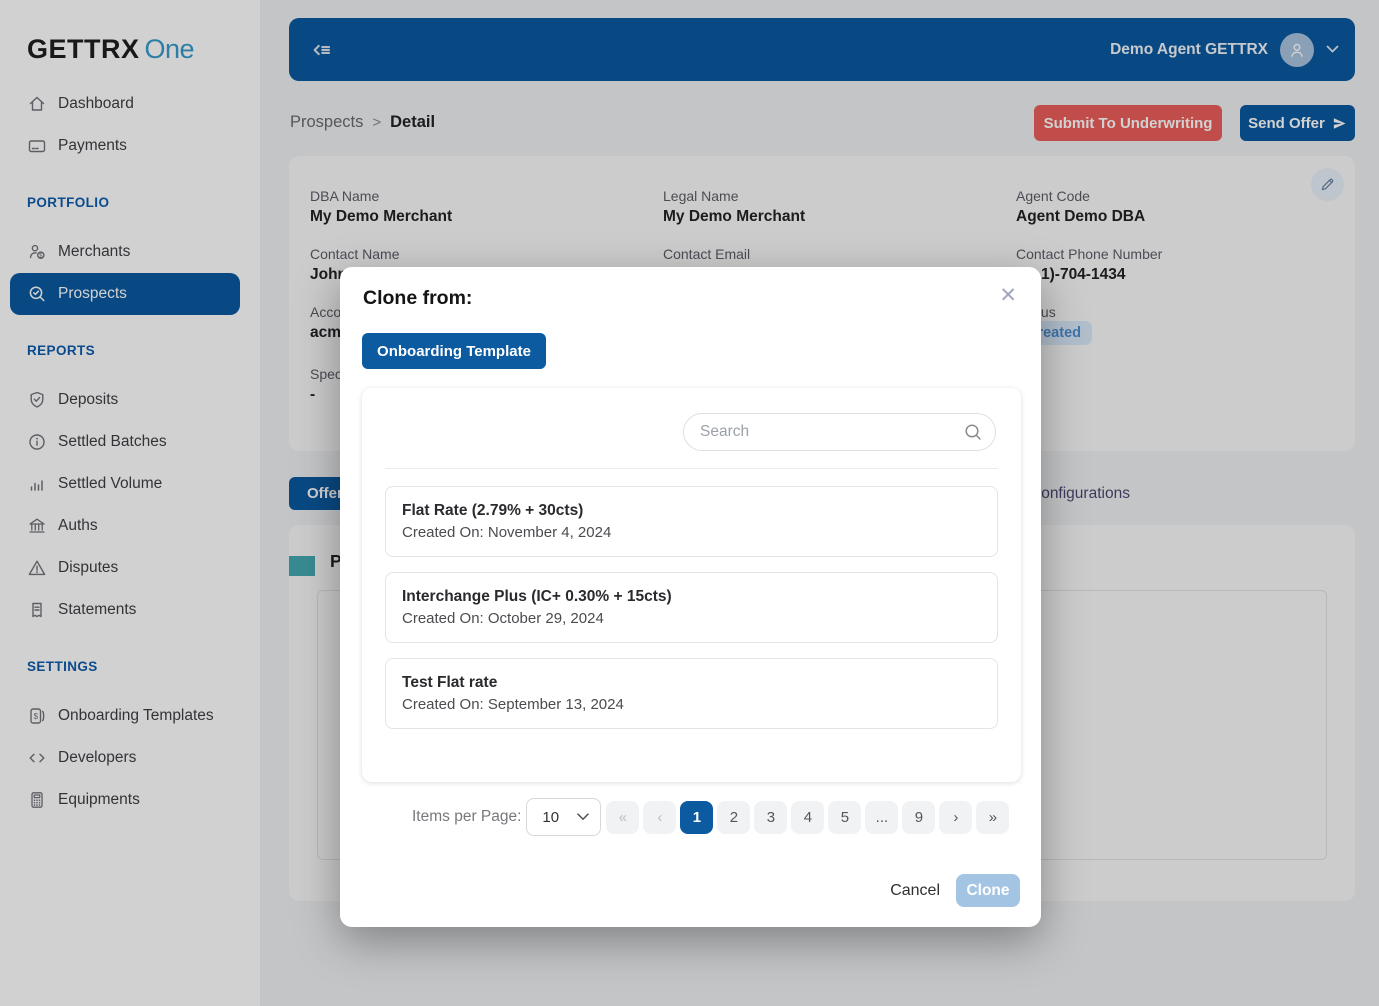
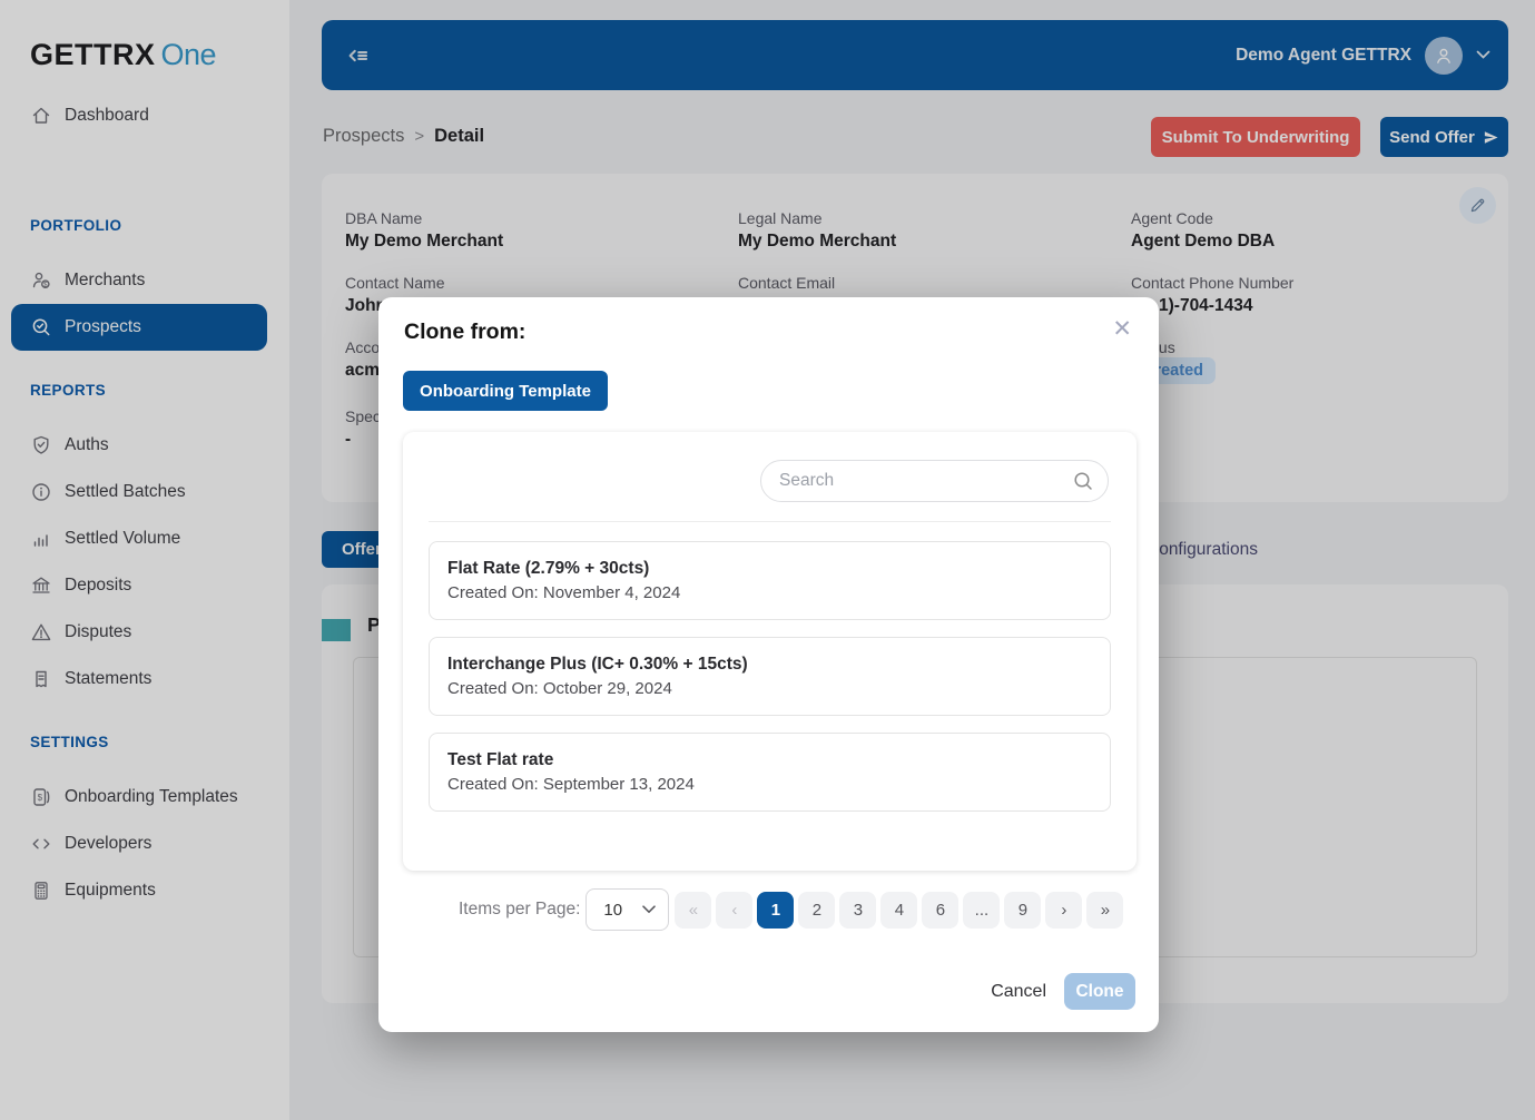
  GETTRX One
  Dashboard
- Payments
  PORTFOLIO
  Merchants
  Prospects
  REPORTS
- Deposits
+ Auths
  Settled Batches
  Settled Volume
- Auths
+ Deposits
  Disputes
  Statements
  SETTINGS
  $
  Onboarding Templates
  Developers
  Equipments
  Demo Agent GETTRX
  Prospects
  >
  Detail
  Submit To Underwriting
  Send Offer
  DBA Name
  My Demo Merchant
  Legal Name
  My Demo Merchant
  Agent Code
  Agent Demo DBA
  Contact Name
  Joh
  Contact Email
  Contact Phone Number
  1)-704-1434
  Acco
  acm
  eated
  Spec
  -
  Offe
  onfigurations
  P
  Clone from:
  ✕
  Onboarding Template
  Search
  Flat Rate (2.79% + 30cts)
  Created On: November 4, 2024
  Interchange Plus (IC+ 0.30% + 15cts)
  Created On: October 29, 2024
  Test Flat rate
  Created On: September 13, 2024
  Items per Page:
  10
  «
  ‹
  1
  2
  3
  4
- 5
+ 6
  ...
  9
  ›
  »
  Cancel
  Clone
